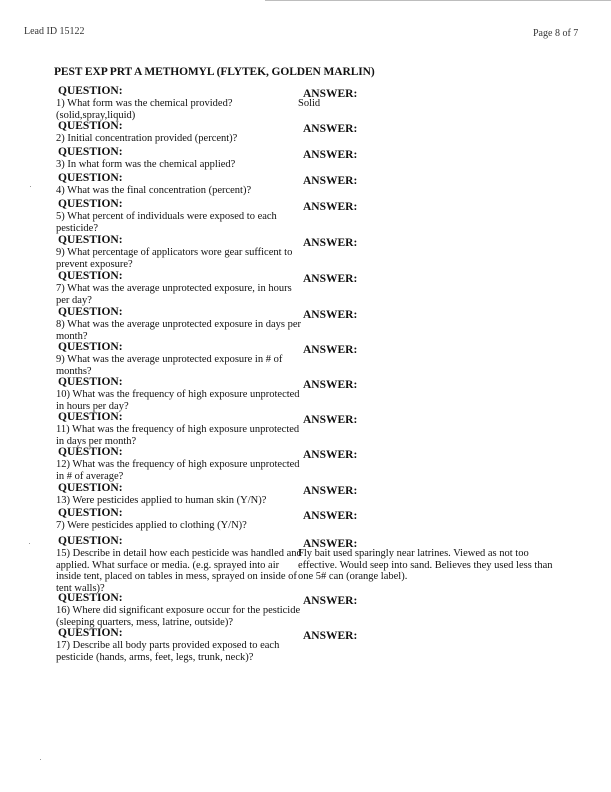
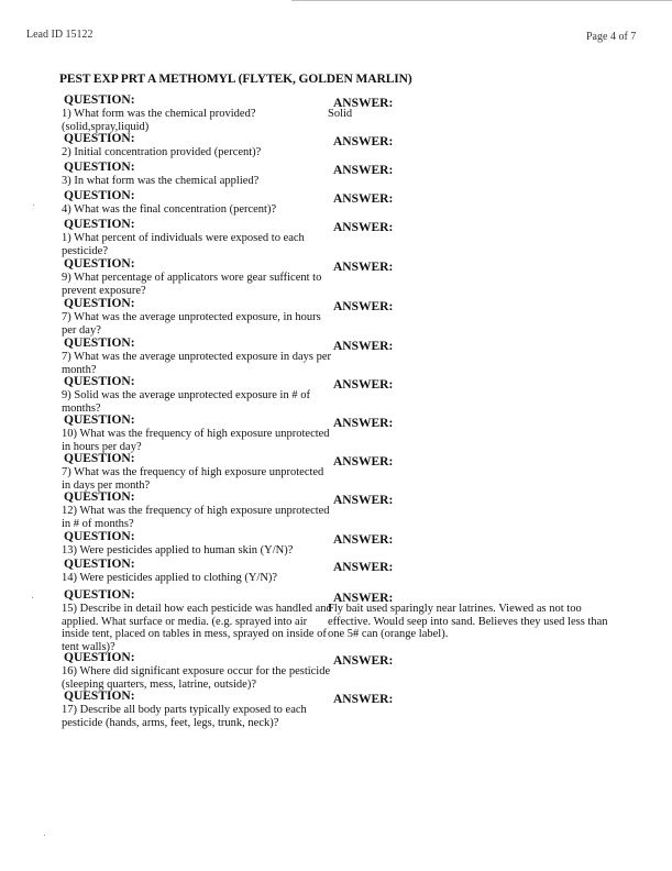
  Lead ID 15122
- Page 8 of 7
+ Page 4 of 7
  PEST EXP PRT A METHOMYL (FLYTEK, GOLDEN MARLIN)
  QUESTION:
  ANSWER:
  1) What form was the chemical provided?(solid,spray,liquid)
  Solid
  QUESTION:
  ANSWER:
  2) Initial concentration provided (percent)?
  QUESTION:
  ANSWER:
  3) In what form was the chemical applied?
  QUESTION:
  ANSWER:
  4) What was the final concentration (percent)?
  QUESTION:
  ANSWER:
- 5) What percent of individuals were exposed to each pesticide?
+ 1) What percent of individuals were exposed to each pesticide?
  QUESTION:
  ANSWER:
  9) What percentage of applicators wore gear sufficent to prevent exposure?
  QUESTION:
  ANSWER:
  7) What was the average unprotected exposure, in hours per day?
  QUESTION:
  ANSWER:
- 8) What was the average unprotected exposure in days per month?
+ 7) What was the average unprotected exposure in days per month?
  QUESTION:
  ANSWER:
- 9) What was the average unprotected exposure in # of months?
+ 9) Solid was the average unprotected exposure in # of months?
  QUESTION:
  ANSWER:
  10) What was the frequency of high exposure unprotected in hours per day?
  QUESTION:
  ANSWER:
- 11) What was the frequency of high exposure unprotected in days per month?
+ 7) What was the frequency of high exposure unprotected in days per month?
  QUESTION:
  ANSWER:
- 12) What was the frequency of high exposure unprotected in # of average?
+ 12) What was the frequency of high exposure unprotected in # of months?
  QUESTION:
  ANSWER:
  13) Were pesticides applied to human skin (Y/N)?
  QUESTION:
  ANSWER:
- 7) Were pesticides applied to clothing (Y/N)?
+ 14) Were pesticides applied to clothing (Y/N)?
  QUESTION:
  ANSWER:
  15) Describe in detail how each pesticide was handled and applied. What surface or media. (e.g. sprayed into air inside tent, placed on tables in mess, sprayed on inside of tent walls)?
  Fly bait used sparingly near latrines. Viewed as not too effective. Would seep into sand. Believes they used less than one 5# can (orange label).
  QUESTION:
  ANSWER:
  16) Where did significant exposure occur for the pesticide (sleeping quarters, mess, latrine, outside)?
  QUESTION:
  ANSWER:
- 17) Describe all body parts provided exposed to each pesticide (hands, arms, feet, legs, trunk, neck)?
+ 17) Describe all body parts typically exposed to each pesticide (hands, arms, feet, legs, trunk, neck)?
